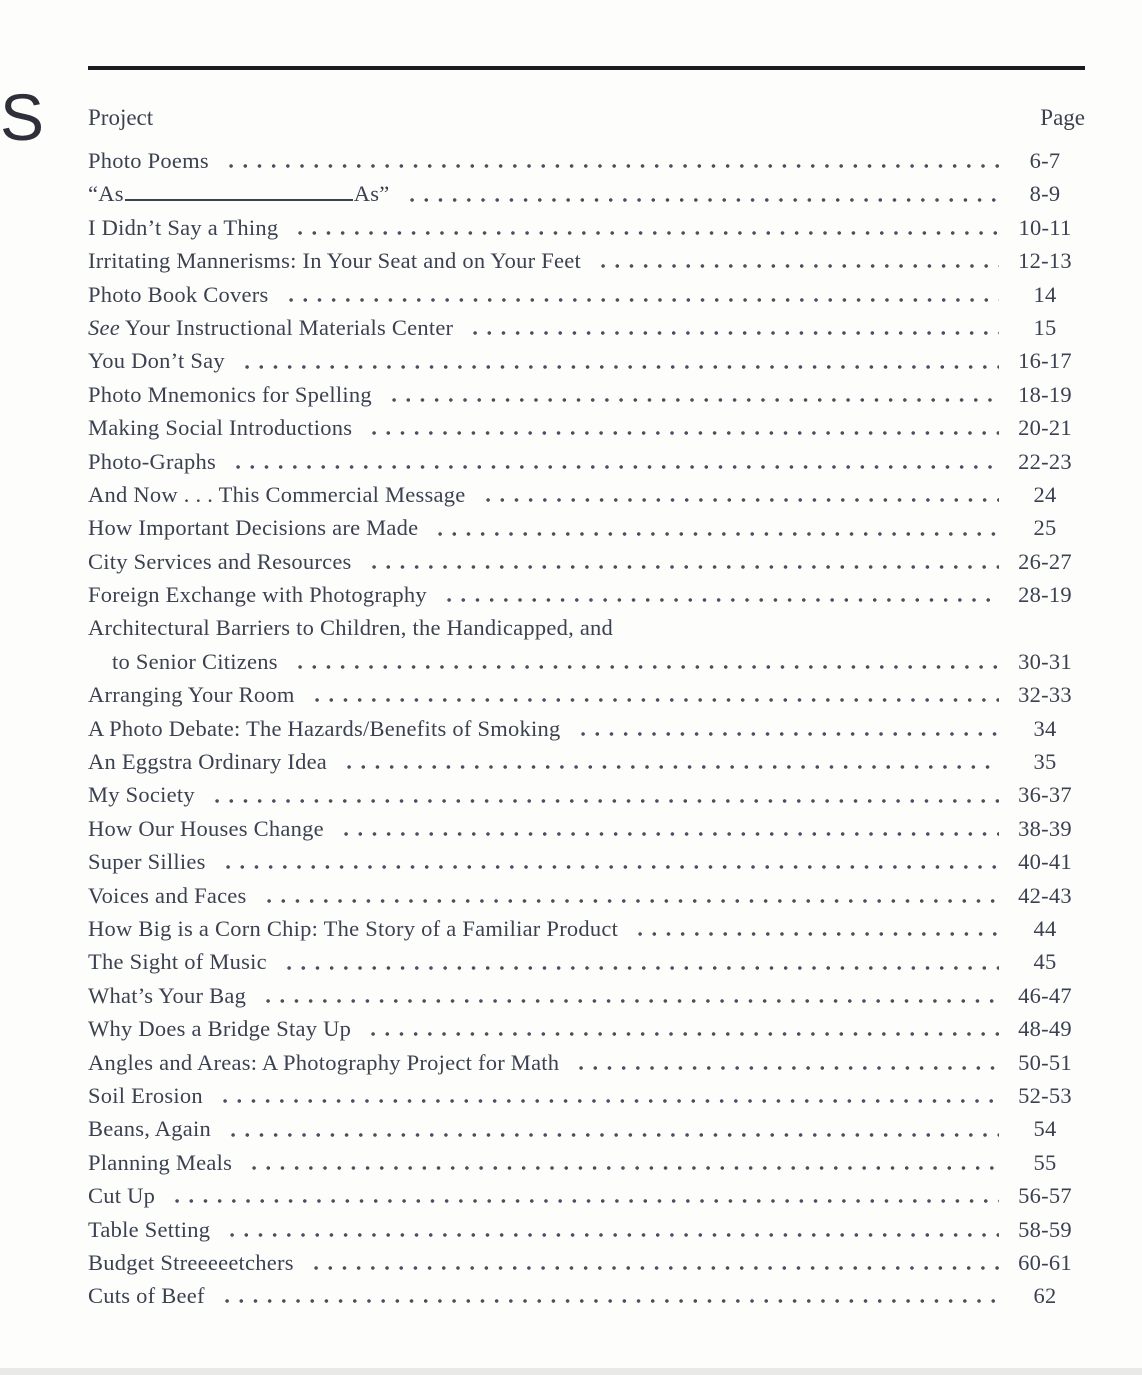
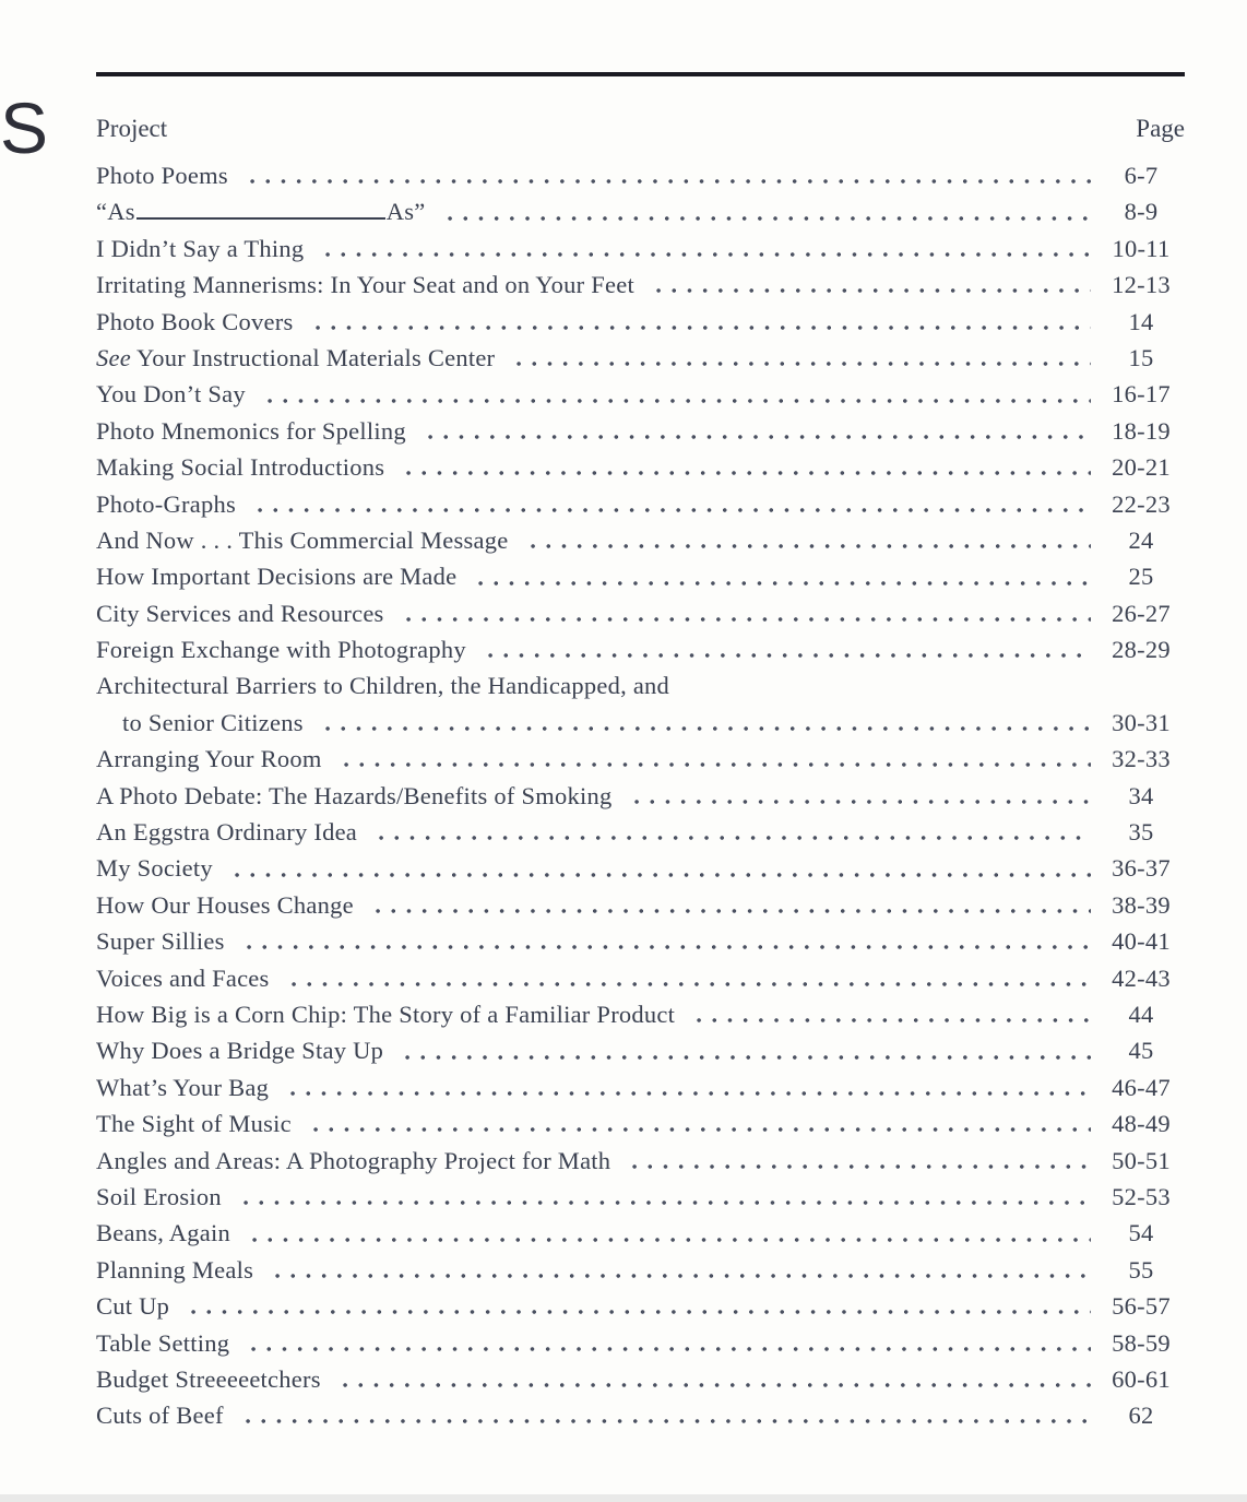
  S
  Project
  Page
  Photo Poems
  6-7
  “As As”
  8-9
  I Didn’t Say a Thing
  10-11
  Irritating Mannerisms: In Your Seat and on Your Feet
  12-13
  Photo Book Covers
  14
  See Your Instructional Materials Center
  15
  You Don’t Say
  16-17
  Photo Mnemonics for Spelling
  18-19
  Making Social Introductions
  20-21
  Photo-Graphs
  22-23
  And Now . . . This Commercial Message
  24
  How Important Decisions are Made
  25
  City Services and Resources
  26-27
  Foreign Exchange with Photography
- 28-19
+ 28-29
  Architectural Barriers to Children, the Handicapped, and
  to Senior Citizens
  30-31
  Arranging Your Room
  32-33
  A Photo Debate: The Hazards/Benefits of Smoking
  34
  An Eggstra Ordinary Idea
  35
  My Society
  36-37
  How Our Houses Change
  38-39
  Super Sillies
  40-41
  Voices and Faces
  42-43
  How Big is a Corn Chip: The Story of a Familiar Product
  44
- The Sight of Music
+ Why Does a Bridge Stay Up
  45
  What’s Your Bag
  46-47
- Why Does a Bridge Stay Up
+ The Sight of Music
  48-49
  Angles and Areas: A Photography Project for Math
  50-51
  Soil Erosion
  52-53
  Beans, Again
  54
  Planning Meals
  55
  Cut Up
  56-57
  Table Setting
  58-59
  Budget Streeeeetchers
  60-61
  Cuts of Beef
  62
